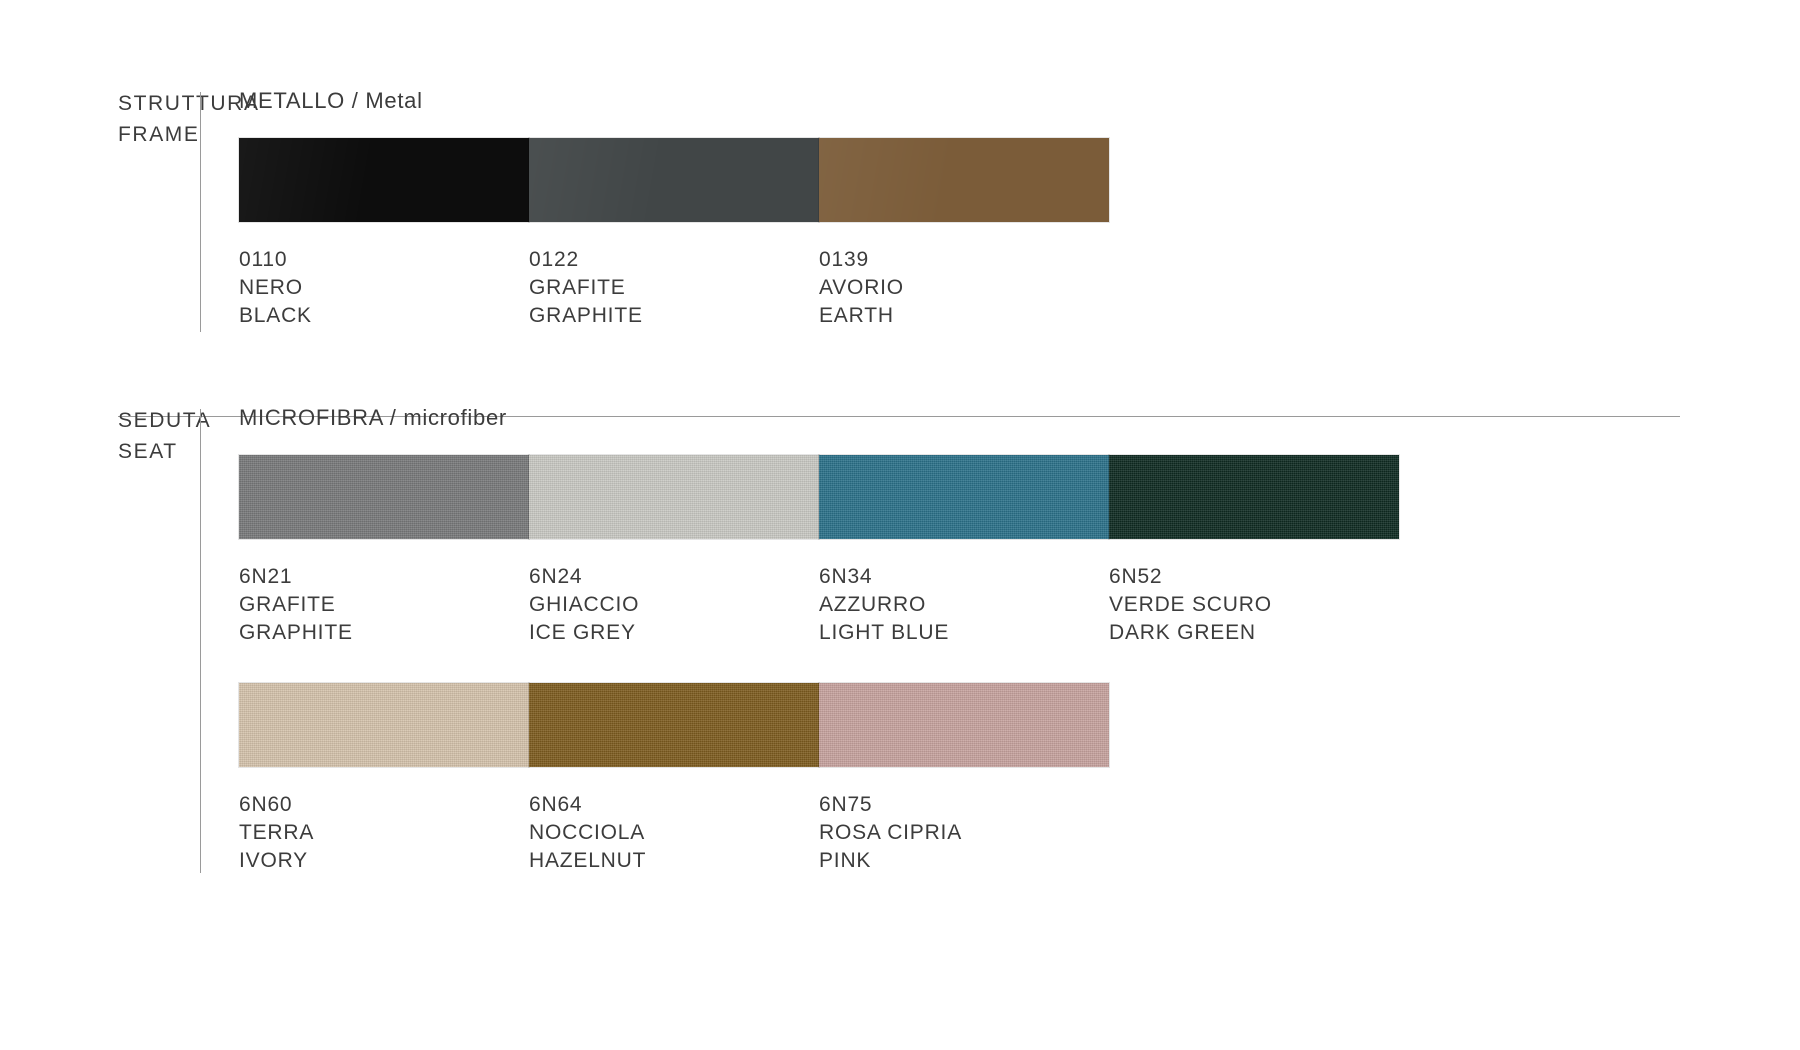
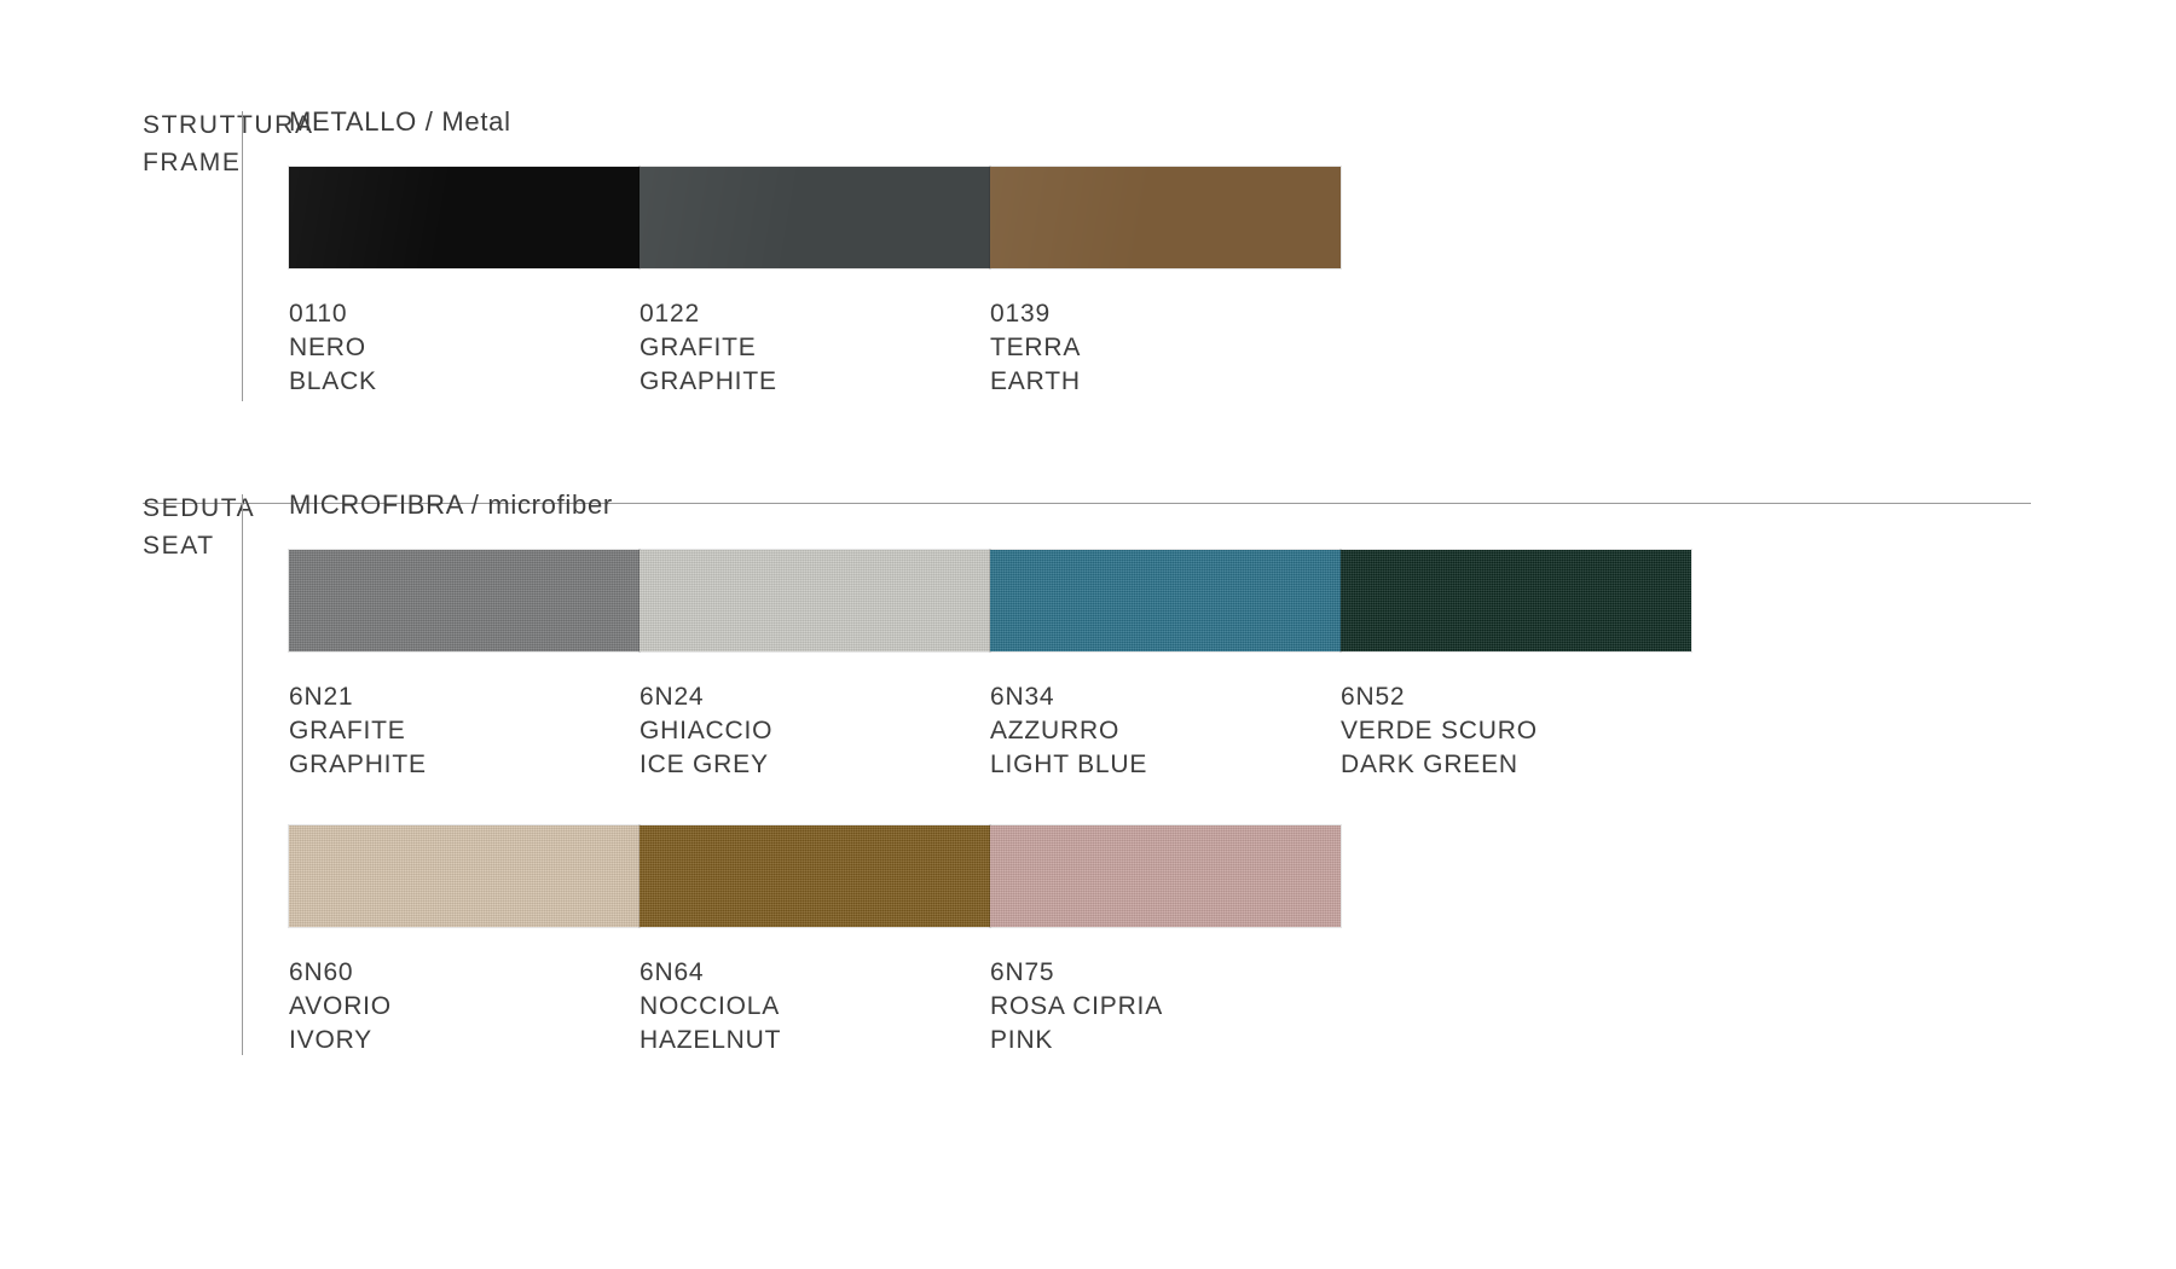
  FRAME
  METALLO / Metal
  0110
  NERO
  BLACK
  0122
  GRAFITE
  GRAPHITE
  0139
- AVORIO
+ TERRA
  EARTH
  SEDUT
  SEAT
  MICROFIBRA / microfiber
  6N21
  GRAFITE
  GRAPHITE
  6N24
  GHIACCIO
  ICE GREY
  6N34
  AZZURRO
  LIGHT BLUE
  6N52
  VERDE SCURO
  DARK GREEN
  6N60
- TERRA
+ AVORIO
  IVORY
  6N64
  NOCCIOLA
  HAZELNUT
  6N75
  ROSA CIPRIA
  PINK
